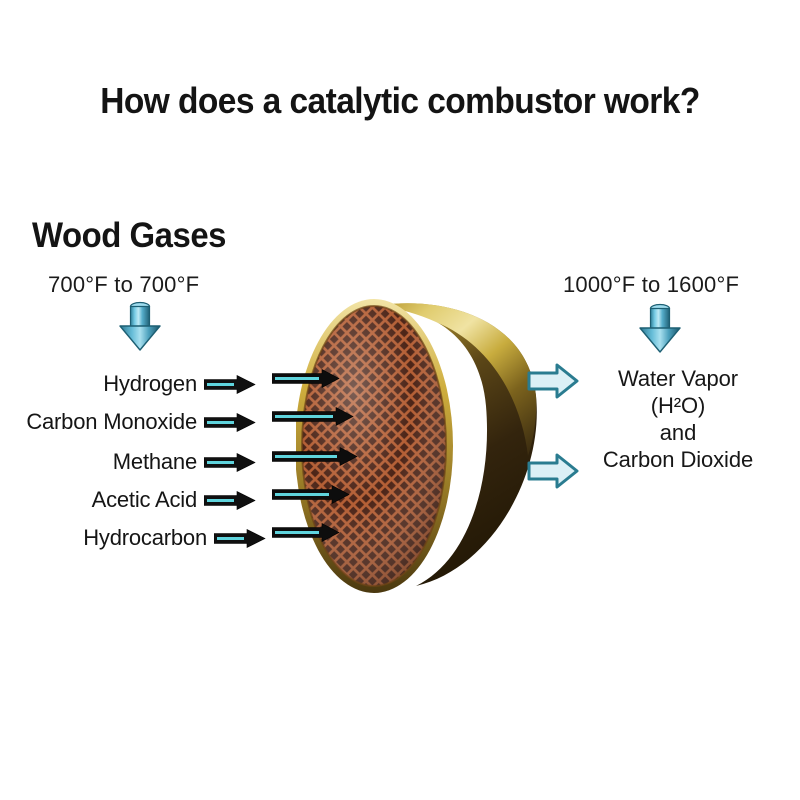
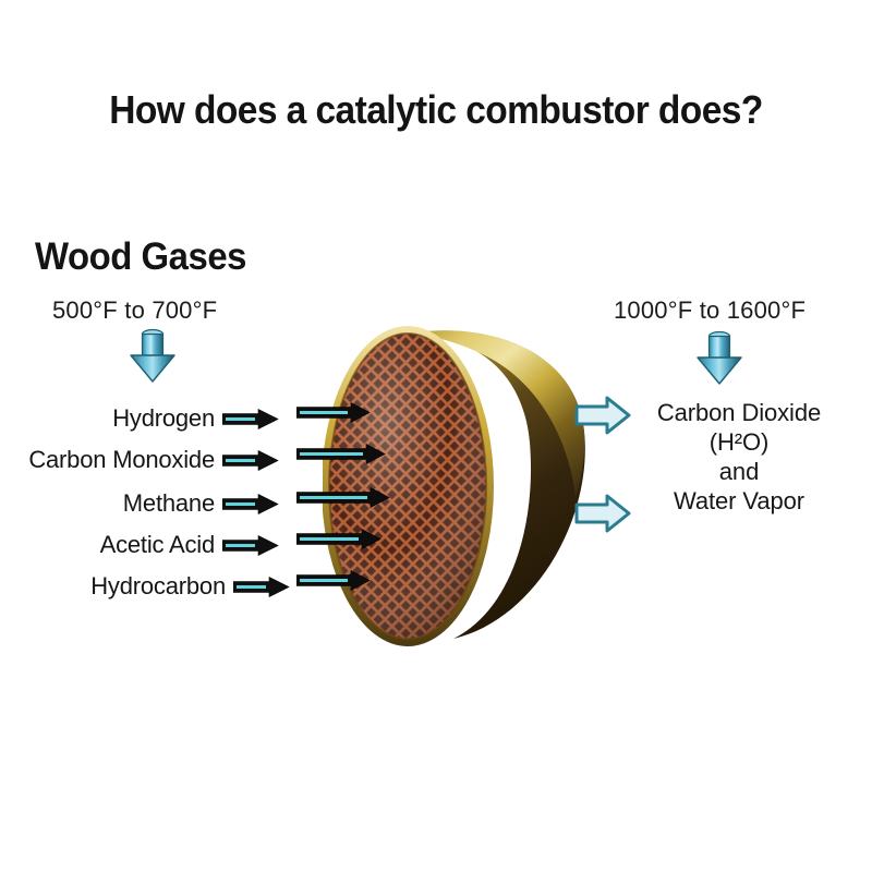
- How does a catalytic combustor work?
+ How does a catalytic combustor does?
  Wood Gases
- 700°F to 700°F
+ 500°F to 700°F
  Hydrogen
  Carbon Monoxide
  Methane
  Acetic Acid
  Hydrocarbon
  1000°F to 1600°F
- Water Vapor
+ Carbon Dioxide
  (H²O)
  and
- Carbon Dioxide
+ Water Vapor
